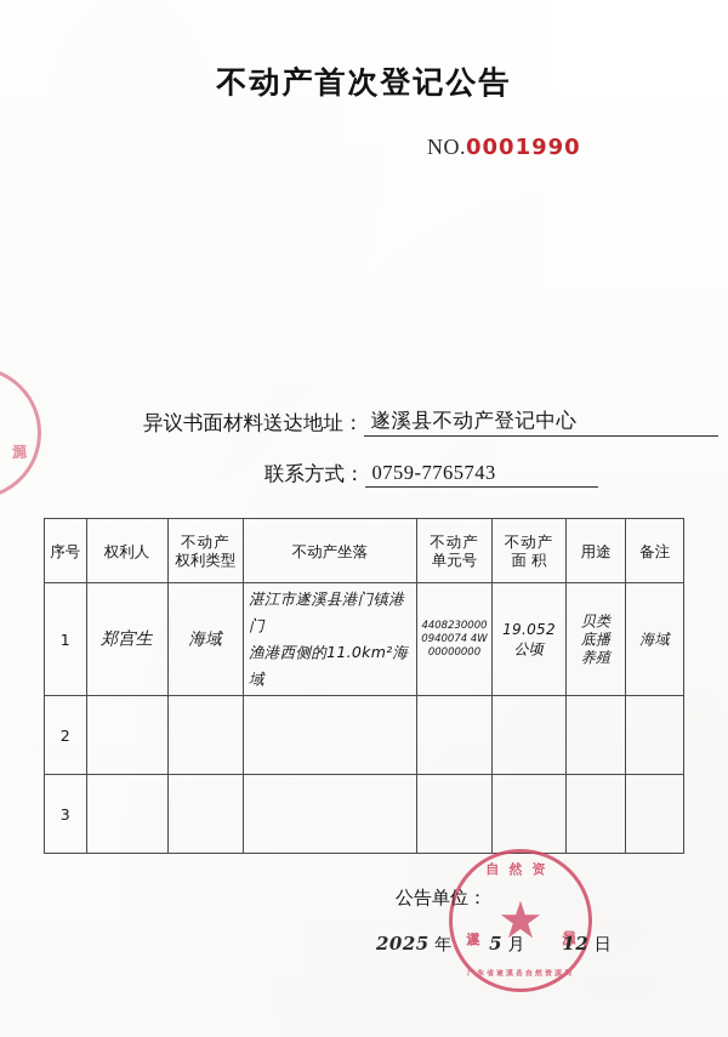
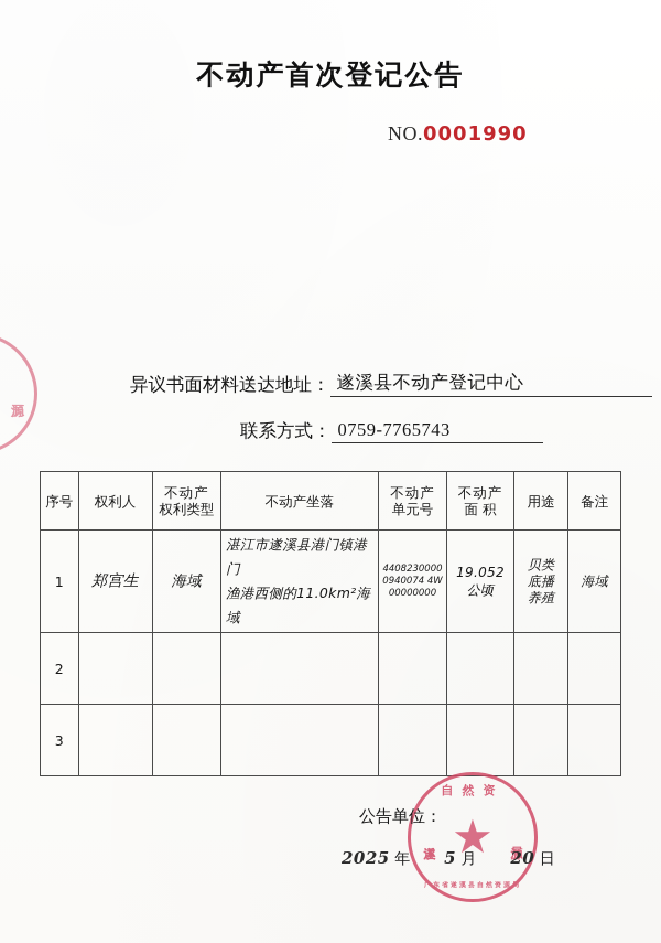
  不动产首次登记公告
  NO.0001990
  异议书面材料送达地址：
  遂溪县不动产登记中心
  联系方式：
  0759-7765743
  序号	权利人	不动产 权利类型	不动产坐落	不动产 单元号	不动产 面 积	用途	备注
  1	郑宫生	海域	湛江市遂溪县港门镇港门 渔港西侧的11.0km²海域	44082300000940074 4W00000000	19.052 公顷	贝类 底播 养殖	海域
  2
  3
  公告单位：
- 2025 年 5 月 12 日
+ 2025 年 5 月 20 日
  自然资
  ★
